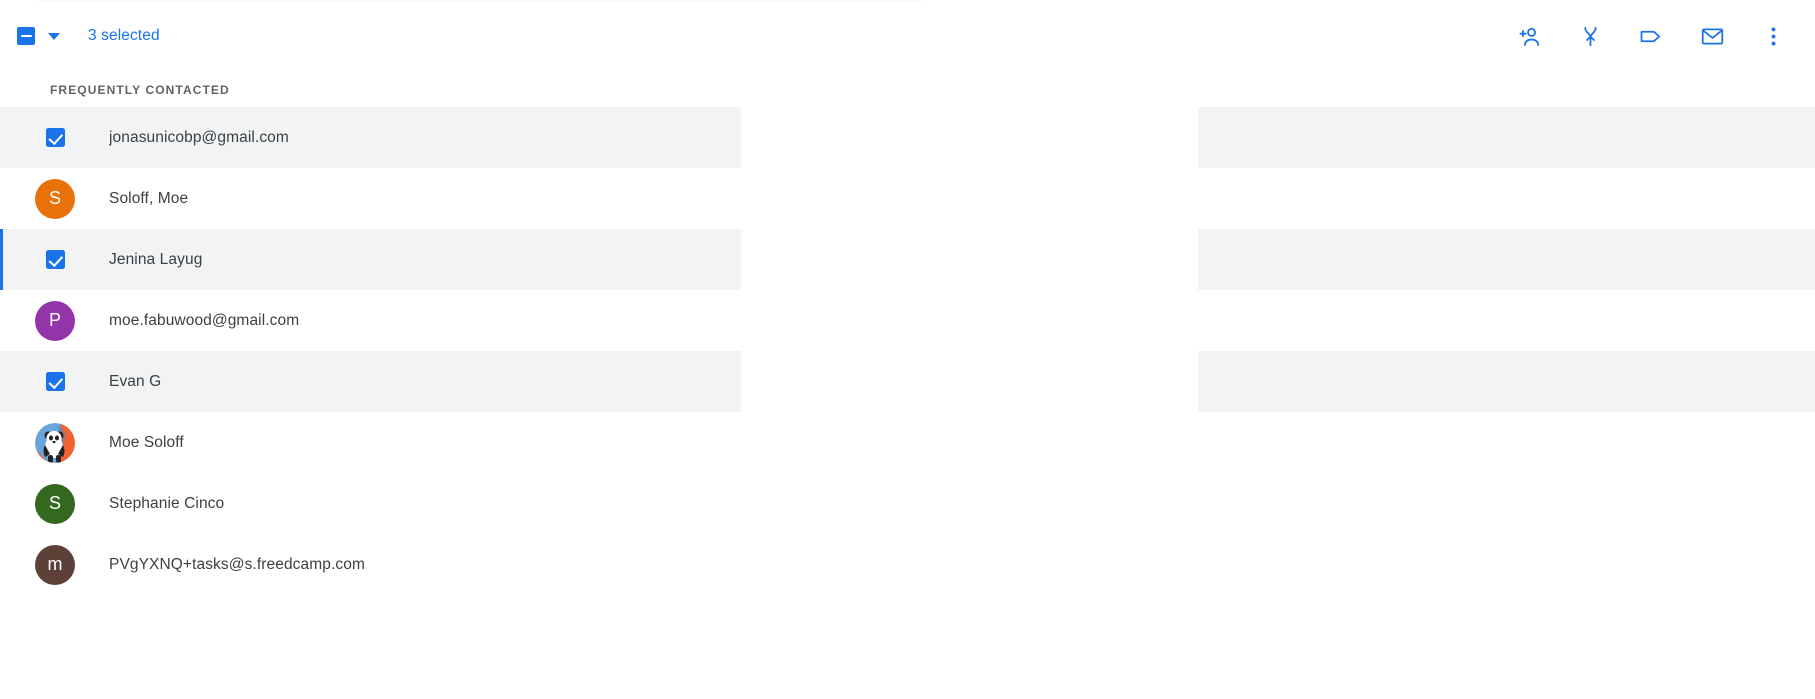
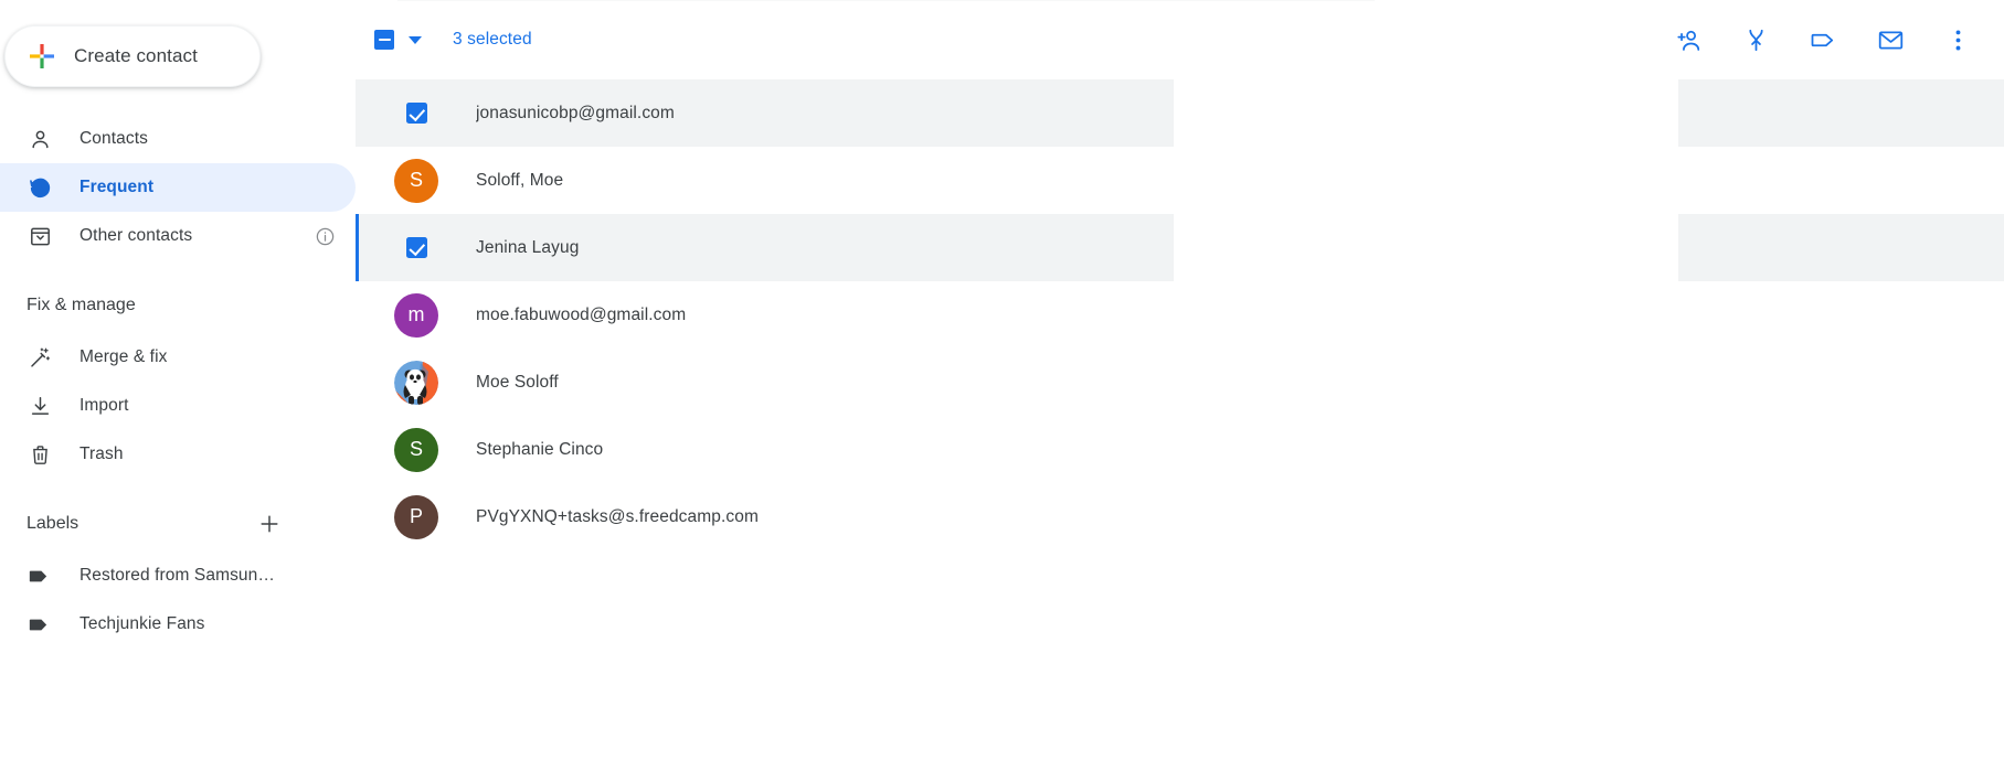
+ Create contact
+ Contacts
+ Frequent
+ Other contacts
+ Fix & manage
+ Merge & fix
+ Import
+ Trash
+ Labels
+ Restored from Samsun…
+ Techjunkie Fans
  3 selected
- FREQUENTLY CONTACTED
  jonasunicobp@gmail.com
  S
  Soloff, Moe
  Jenina Layug
- P
+ m
  moe.fabuwood@gmail.com
- Evan G
  Moe Soloff
  S
  Stephanie Cinco
- m
+ P
  PVgYXNQ+tasks@s.freedcamp.com
